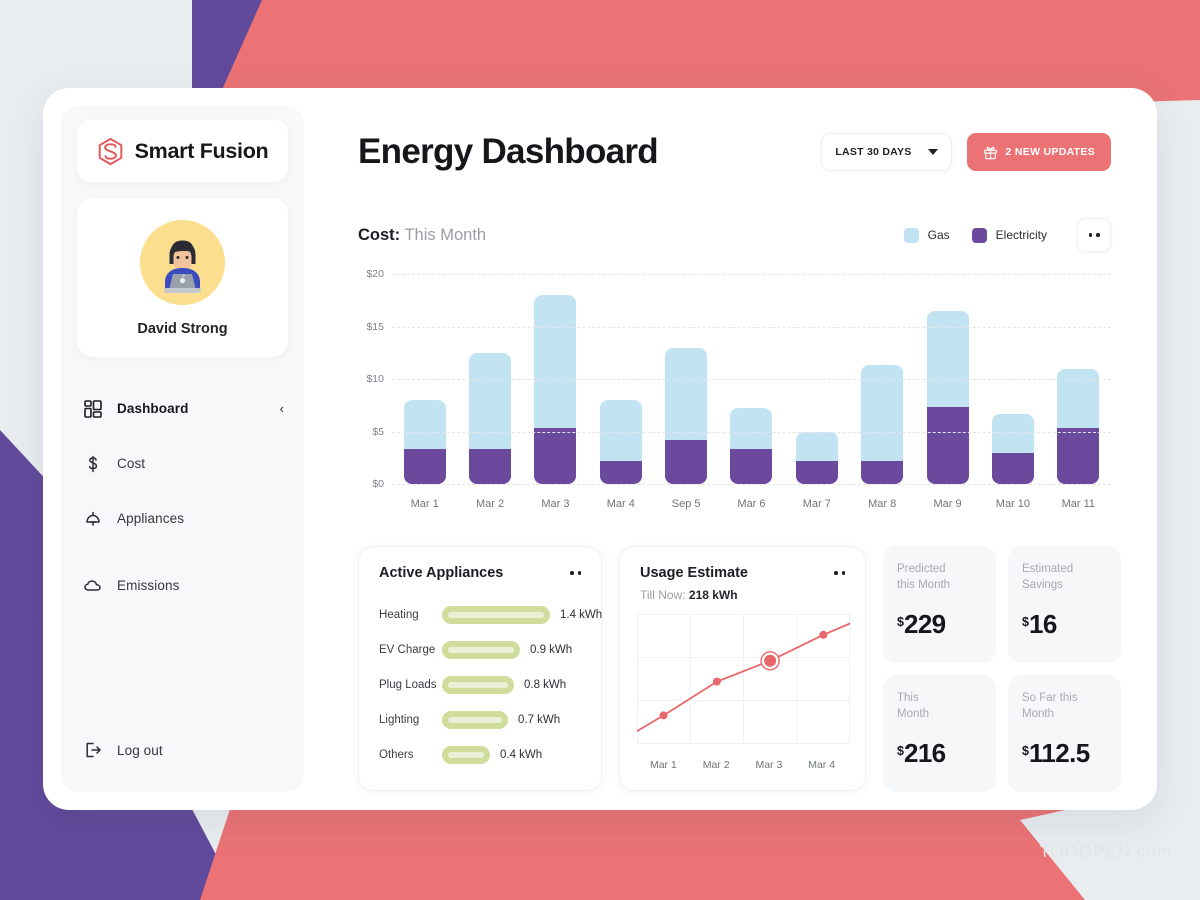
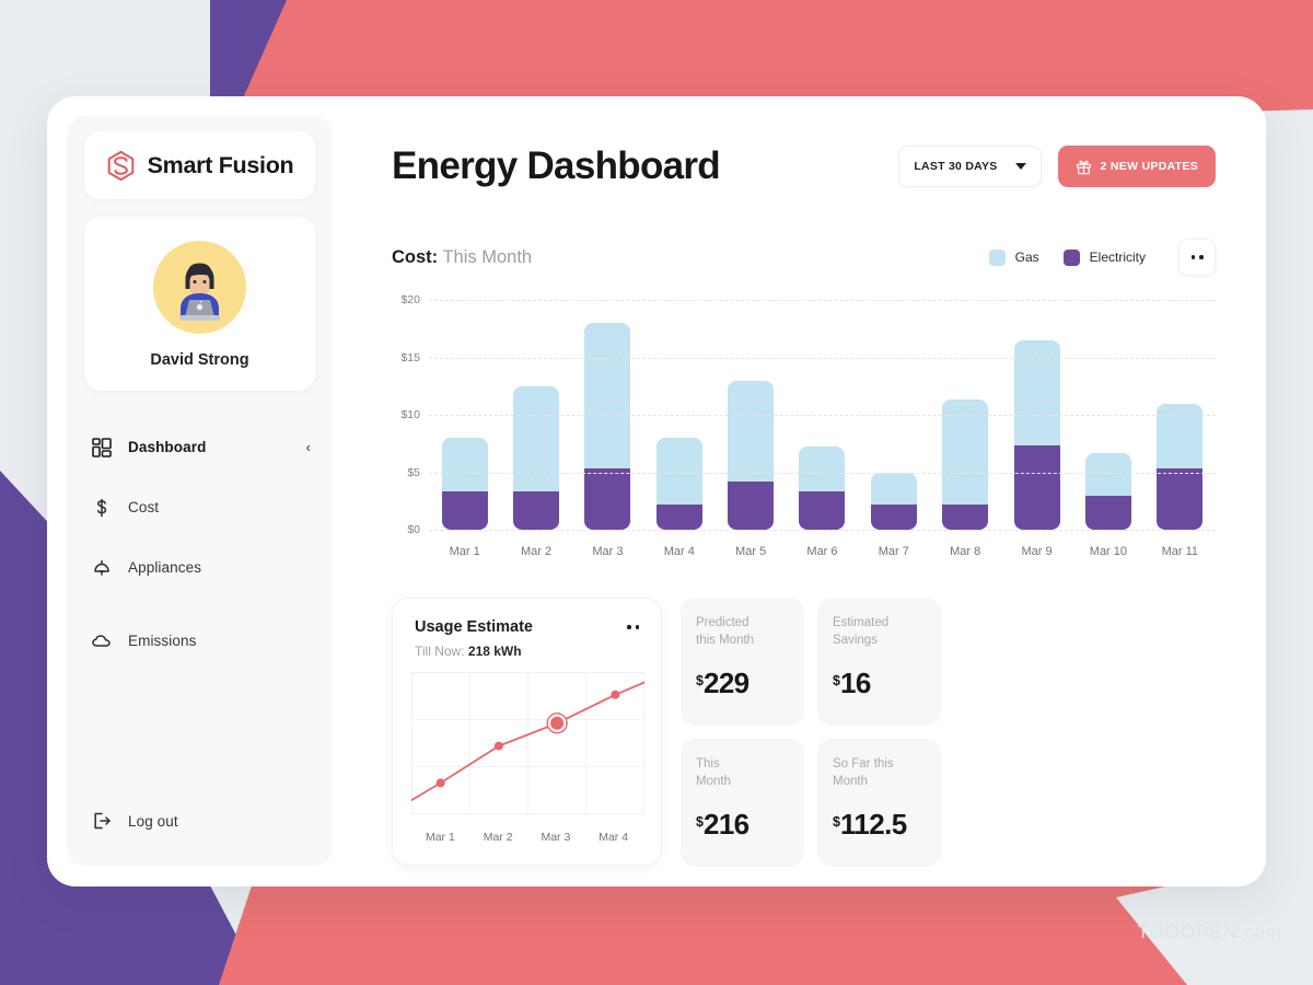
  TOOOPEN.com
  Smart Fusion
  David Strong
  Dashboard
  ‹
  Cost
  Appliances
  Emissions
  Log out
  Energy Dashboard
  LAST 30 DAYS
  2 NEW UPDATES
  Cost: This Month
  Gas
  Electricity
  $0
  $5
  $10
  $15
  $20
  Mar 1
  Mar 2
  Mar 3
  Mar 4
- Sep 5
+ Mar 5
  Mar 6
  Mar 7
  Mar 8
  Mar 9
  Mar 10
  Mar 11
- Active Appliances
- Heating
- 1.4 kWh
- EV Charge
- 0.9 kWh
- Plug Loads
- 0.8 kWh
- Lighting
- 0.7 kWh
- Others
- 0.4 kWh
  Usage Estimate
  Till Now: 218 kWh
  Mar 1
  Mar 2
  Mar 3
  Mar 4
  Predicted
  this Month
  $
  229
  Estimated
  Savings
  $
  16
  This
  Month
  $
  216
  So Far this
  Month
  $
  112.5
